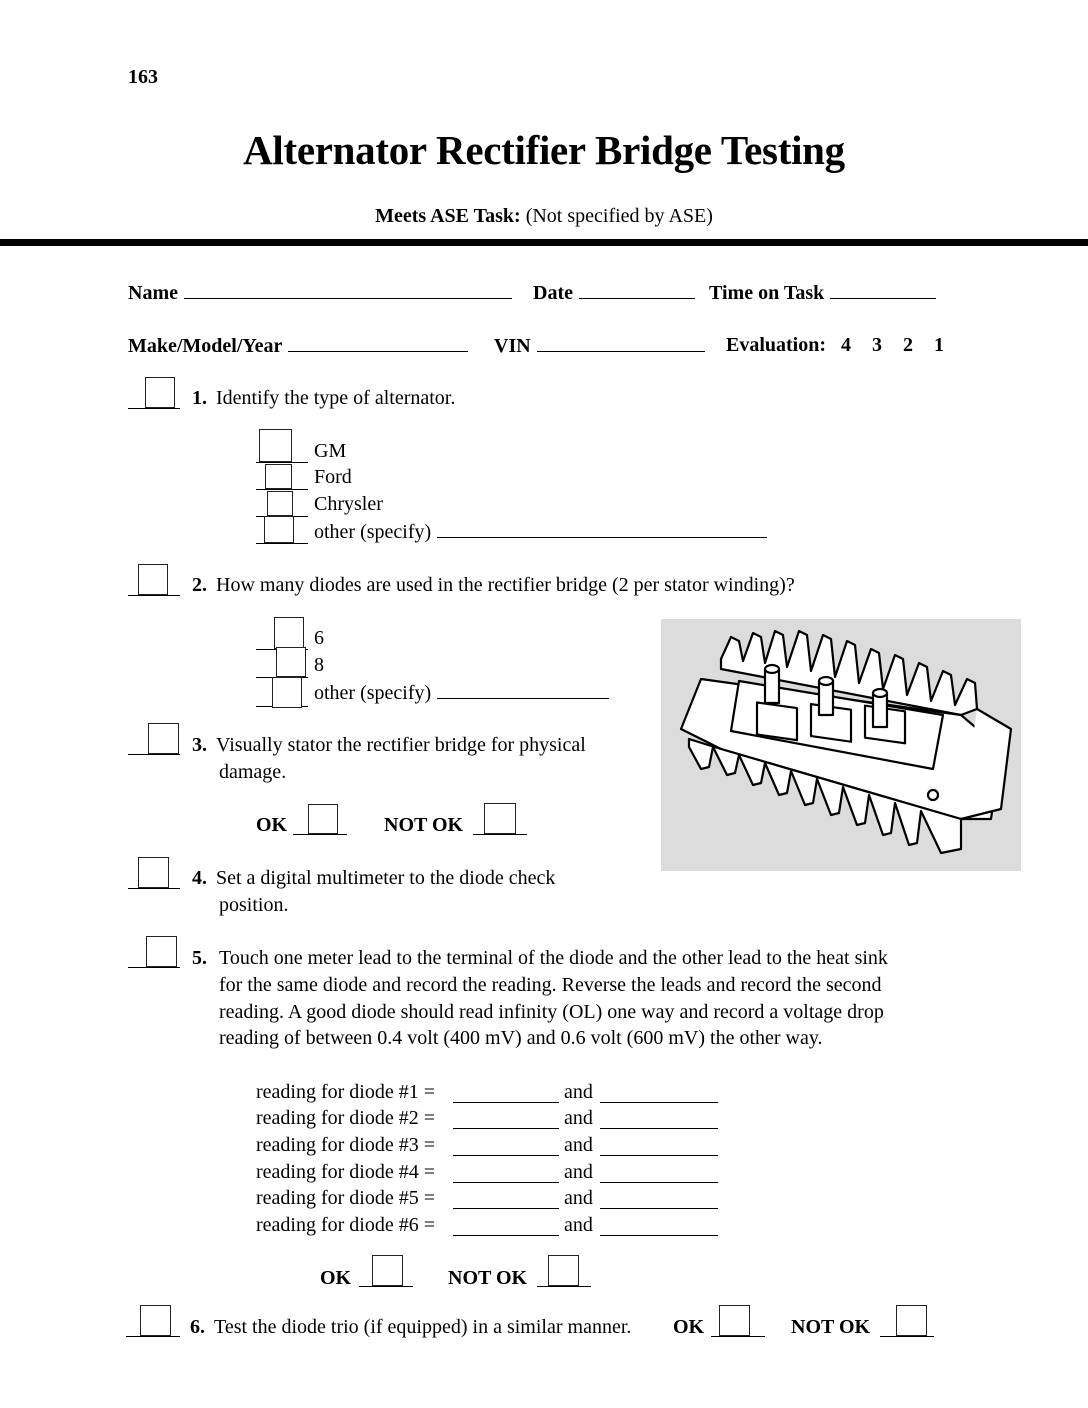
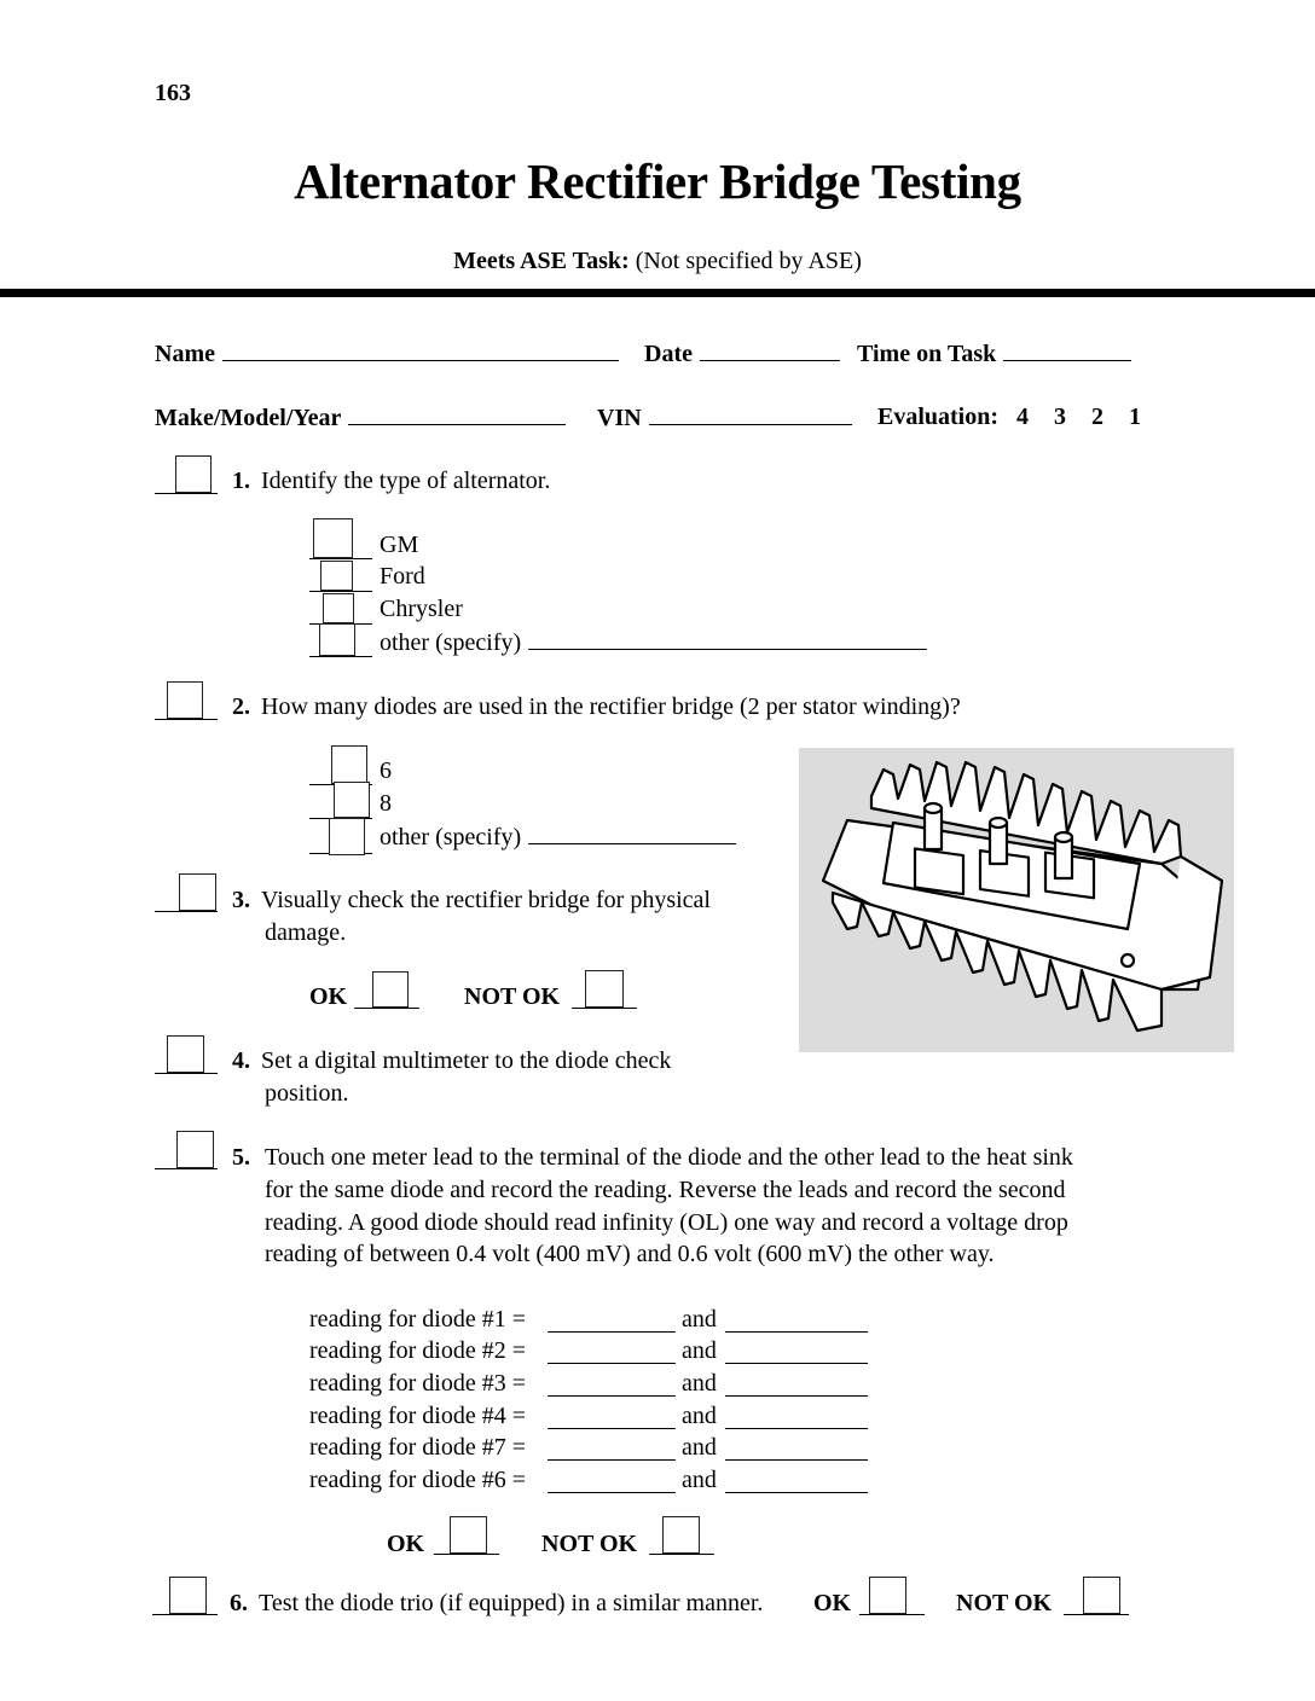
  163
  Alternator Rectifier Bridge Testing
  Meets ASE Task: (Not specified by ASE)
  Name
  Date
  Time on Task
  Make/Model/Year
  VIN
  Evaluation: 4 3 2 1
  1. Identify the type of alternator.
  GM
  Ford
  Chrysler
  other (specify)
  2. How many diodes are used in the rectifier bridge (2 per stator winding)?
  6
  8
  other (specify)
- 3. Visually stator the rectifier bridge for physical
+ 3. Visually check the rectifier bridge for physical
  damage.
  OK
  NOT OK
  4. Set a digital multimeter to the diode check
  position.
  5.
  Touch one meter lead to the terminal of the diode and the other lead to the heat sink
  for the same diode and record the reading. Reverse the leads and record the second
  reading. A good diode should read infinity (OL) one way and record a voltage drop
  reading of between 0.4 volt (400 mV) and 0.6 volt (600 mV) the other way.
  reading for diode #1 =
  and
  reading for diode #2 =
  and
  reading for diode #3 =
  and
  reading for diode #4 =
  and
- reading for diode #5 =
+ reading for diode #7 =
  and
  reading for diode #6 =
  and
  OK
  NOT OK
  6. Test the diode trio (if equipped) in a similar manner.
  OK
  NOT OK
